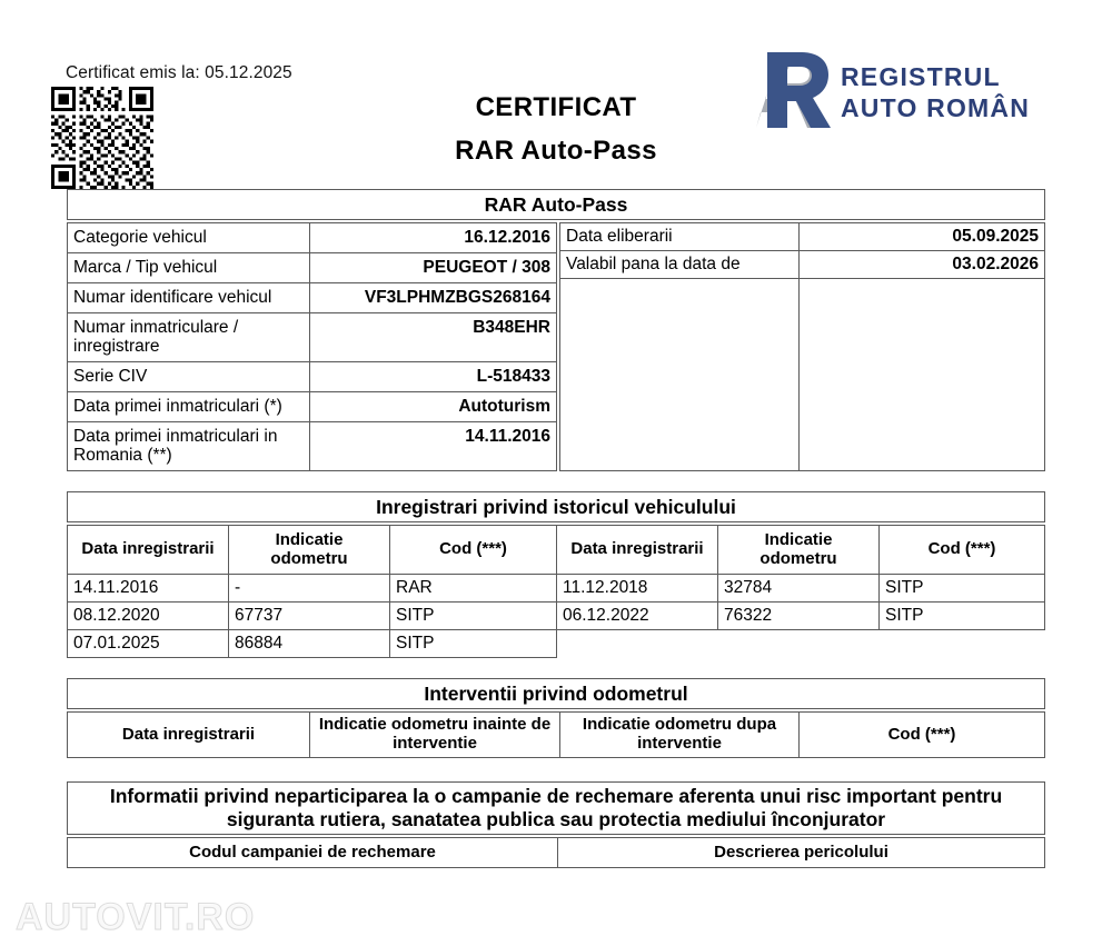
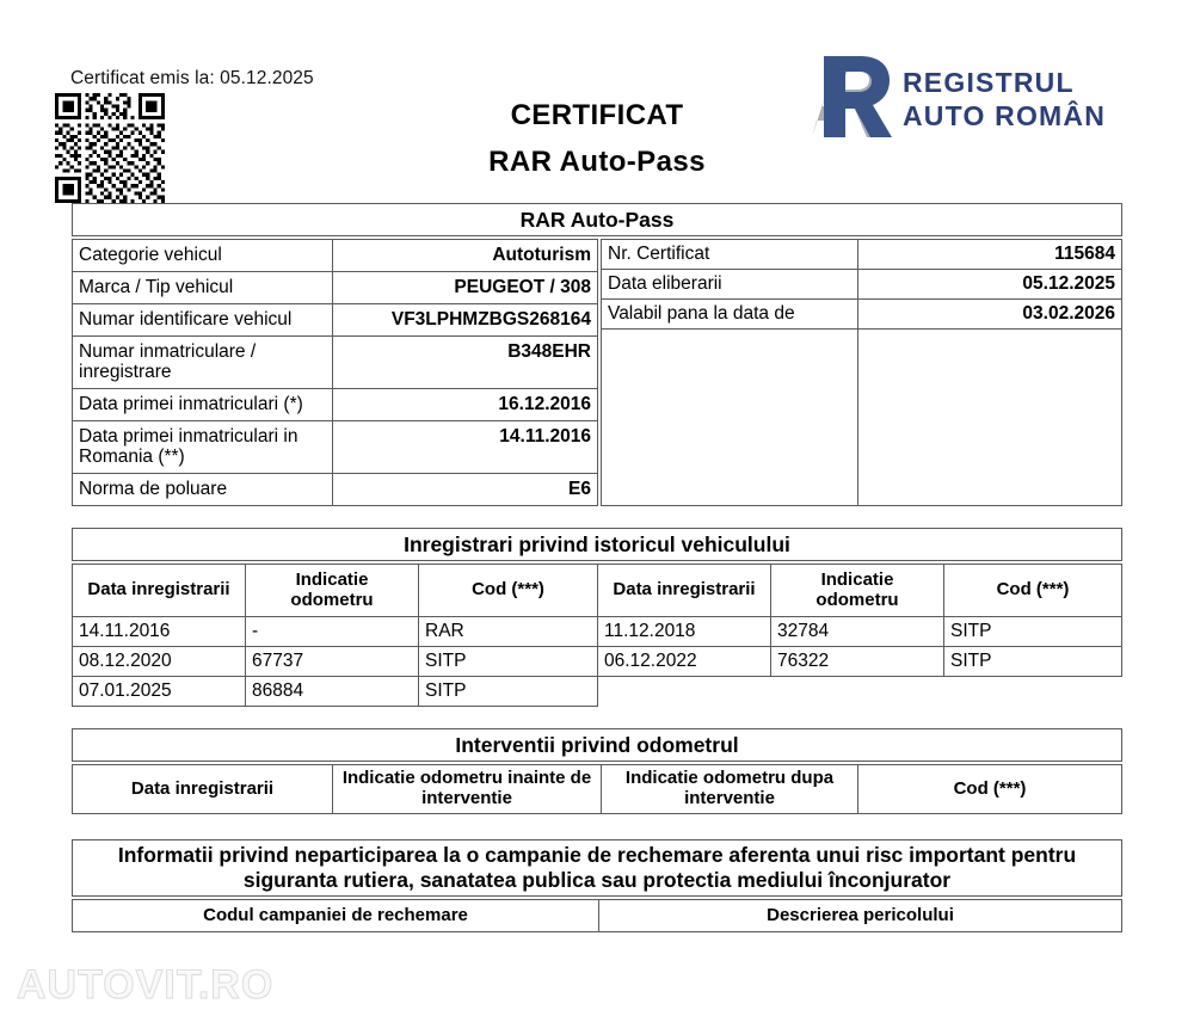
  Certificat emis la: 05.12.2025
  CERTIFICAT
  RAR Auto-Pass
  REGISTRUL
  AUTO ROMÂN
  RAR Auto-Pass
- Categorie vehicul	16.12.2016
+ Categorie vehicul	Autoturism
  Marca / Tip vehicul	PEUGEOT / 308
  Numar identificare vehicul	VF3LPHMZBGS268164
  Numar inmatriculare / inregistrare	B348EHR
- Serie CIV	L-518433
- Data primei inmatriculari (*)	Autoturism
+ Data primei inmatriculari (*)	16.12.2016
  Data primei inmatriculari in Romania (**)	14.11.2016
+ Norma de poluare	E6
+ Nr. Certificat	115684
- Data eliberarii	05.09.2025
+ Data eliberarii	05.12.2025
  Valabil pana la data de	03.02.2026
  Inregistrari privind istoricul vehiculului
  Data inregistrarii	Indicatie odometru	Cod (***)	Data inregistrarii	Indicatie odometru	Cod (***)
  14.11.2016	-	RAR	11.12.2018	32784	SITP
  08.12.2020	67737	SITP	06.12.2022	76322	SITP
  07.01.2025	86884	SITP
  Interventii privind odometrul
  Data inregistrarii	Indicatie odometru inainte de interventie	Indicatie odometru dupa interventie	Cod (***)
  Informatii privind neparticiparea la o campanie de rechemare aferenta unui risc important pentru siguranta rutiera, sanatatea publica sau protectia mediului înconjurator
  Codul campaniei de rechemare	Descrierea pericolului
  AUTOVIT.RO
